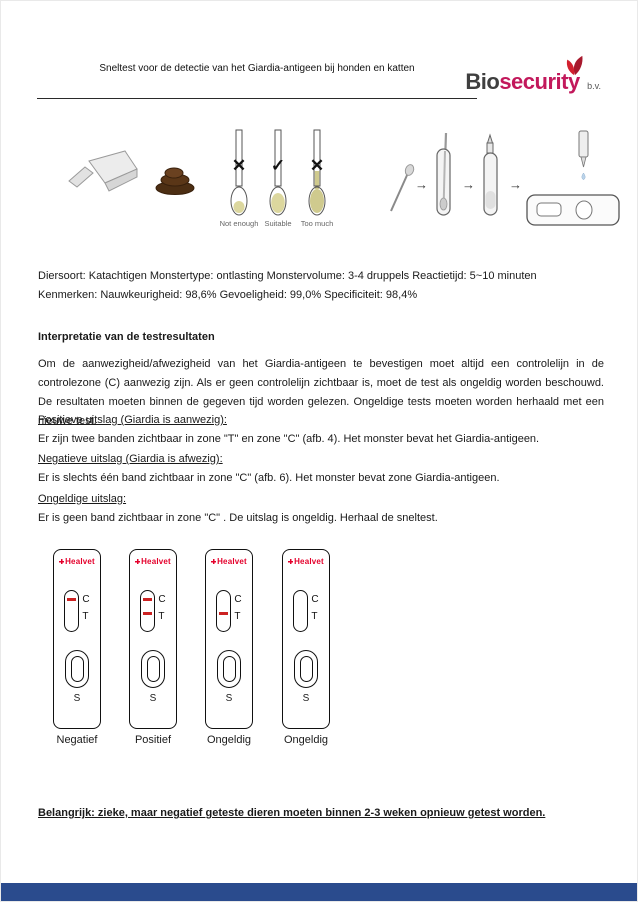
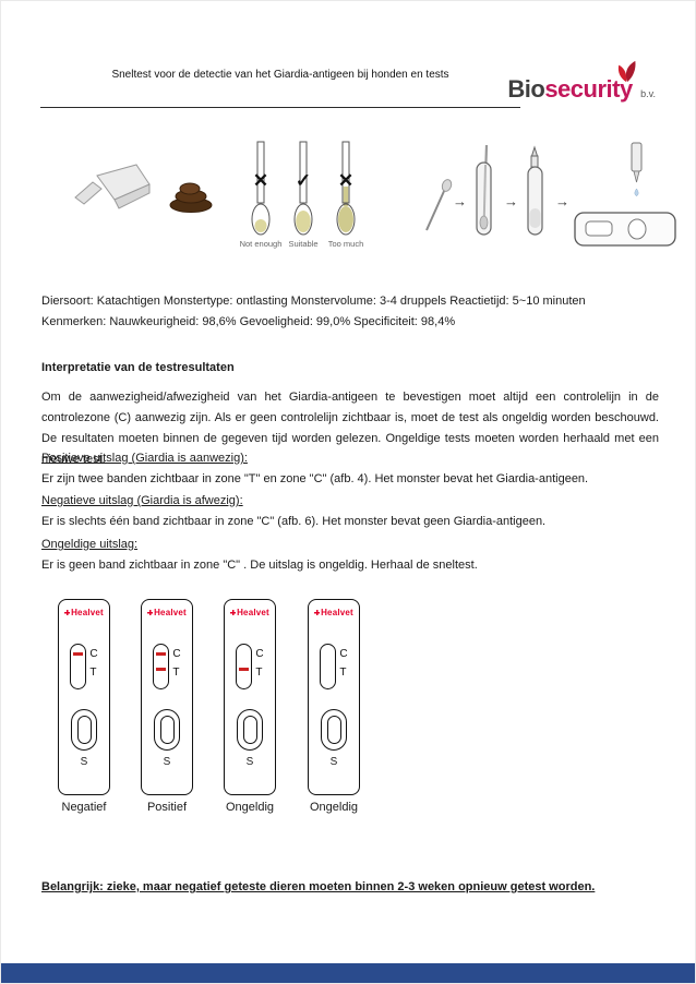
- Sneltest voor de detectie van het Giardia-antigeen bij honden en katten
+ Sneltest voor de detectie van het Giardia-antigeen bij honden en tests
  Biosecurity b.v.
  ✕
  Not enough
  ✓
  Suitable
  ✕
  Too much
  →
  →
  →
  Diersoort: Katachtigen Monstertype: ontlasting Monstervolume: 3-4 druppels Reactietijd: 5~10 minuten
  Kenmerken: Nauwkeurigheid: 98,6% Gevoeligheid: 99,0% Specificiteit: 98,4%
  Interpretatie van de testresultaten
  Om de aanwezigheid/afwezigheid van het Giardia-antigeen te bevestigen moet altijd een controlelijn in de controlezone (C) aanwezig zijn. Als er geen controlelijn zichtbaar is, moet de test als ongeldig worden beschouwd. De resultaten moeten binnen de gegeven tijd worden gelezen. Ongeldige tests moeten worden herhaald met een nieuwe test.
  Positieve uitslag (Giardia is aanwezig):
  Er zijn twee banden zichtbaar in zone "T" en zone "C" (afb. 4). Het monster bevat het Giardia-antigeen.
  Negatieve uitslag (Giardia is afwezig):
- Er is slechts één band zichtbaar in zone "C" (afb. 6). Het monster bevat zone Giardia-antigeen.
+ Er is slechts één band zichtbaar in zone "C" (afb. 6). Het monster bevat geen Giardia-antigeen.
  Ongeldige uitslag:
  Er is geen band zichtbaar in zone "C" . De uitslag is ongeldig. Herhaal de sneltest.
  Healvet
  C
  T
  S
  Healvet
  C
  T
  S
  Healvet
  C
  T
  S
  Healvet
  C
  T
  S
  Negatief
  Positief
  Ongeldig
  Ongeldig
  Belangrijk: zieke, maar negatief geteste dieren moeten binnen 2-3 weken opnieuw getest worden.
